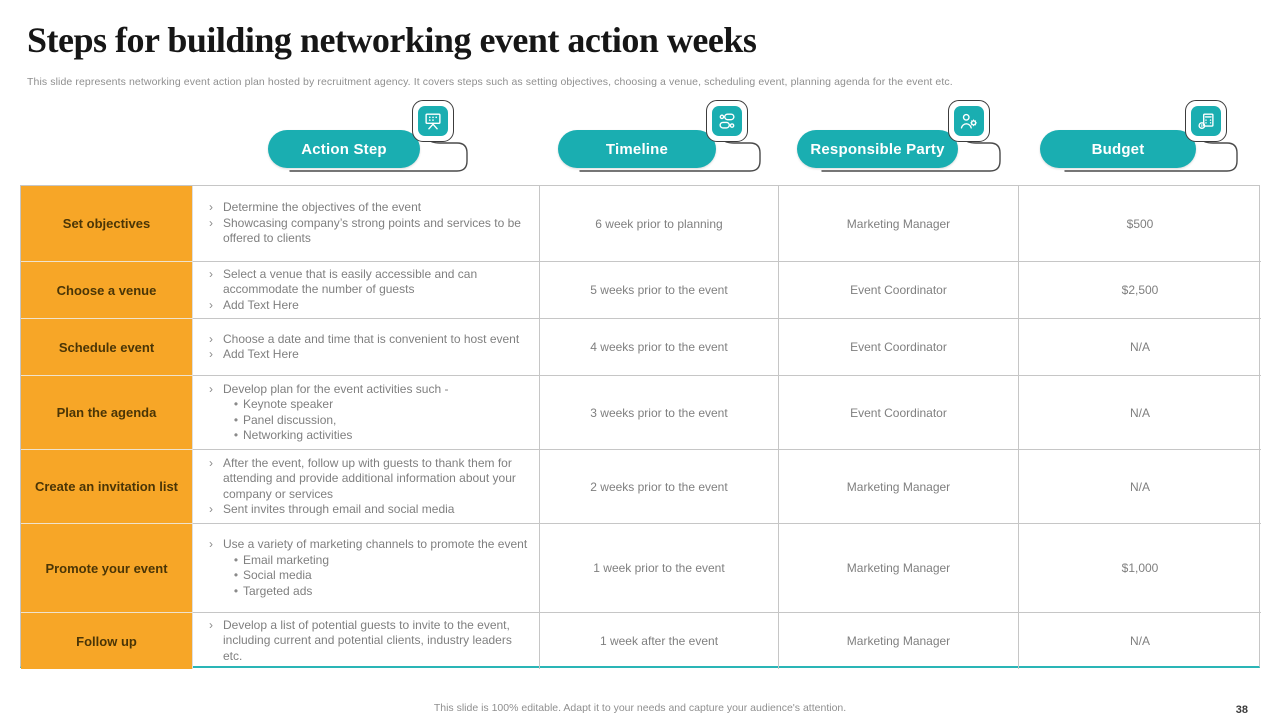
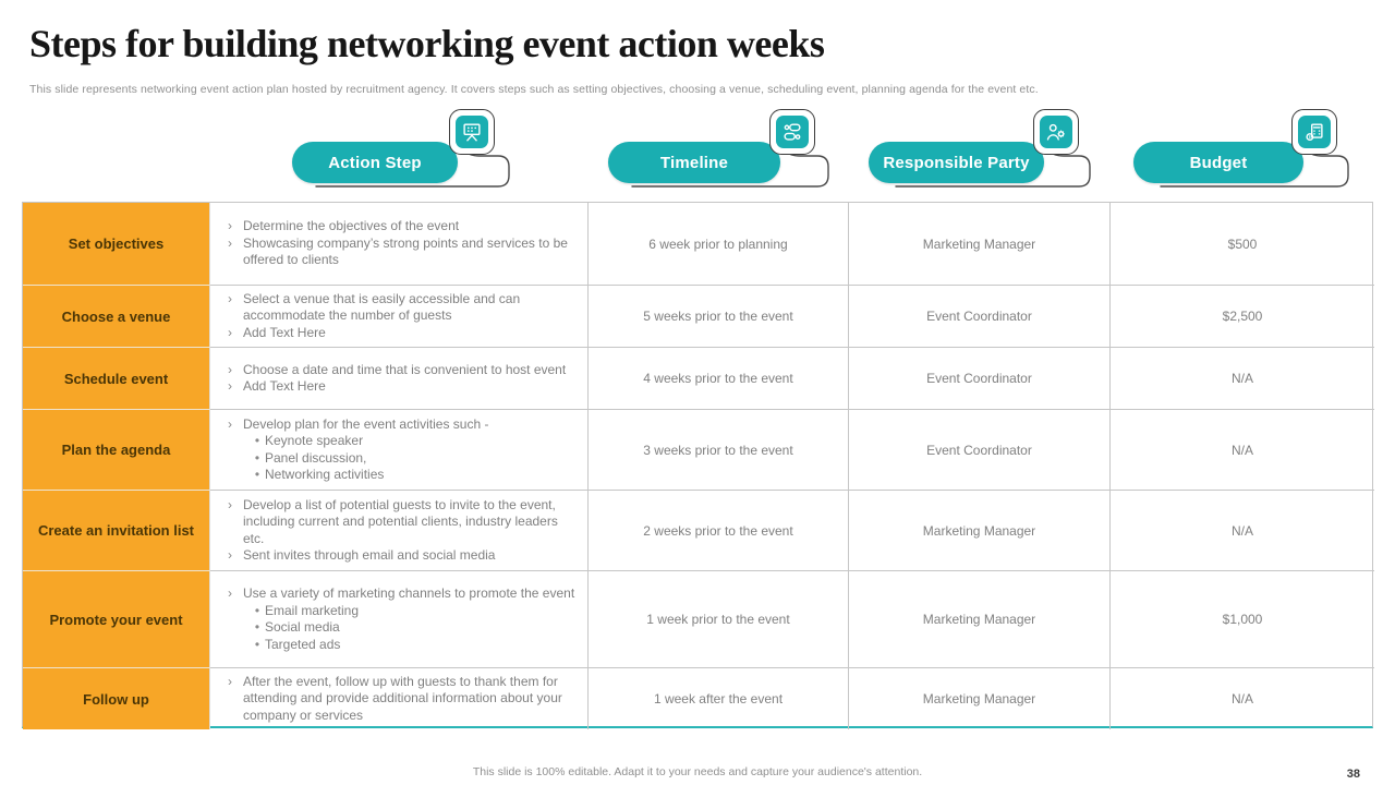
  Steps for building networking event action weeks
  This slide represents networking event action plan hosted by recruitment agency. It covers steps such as setting objectives, choosing a venue, scheduling event, planning agenda for the event etc.
  Action Step
  Timeline
  Responsible Party
  Budget
  Set objectives
  ›
  Determine the objectives of the event
  ›
  Showcasing company’s strong points and services to be offered to clients
  6 week prior to planning
  Marketing Manager
  $500
  Choose a venue
  ›
  Select a venue that is easily accessible and can accommodate the number of guests
  ›
  Add Text Here
  5 weeks prior to the event
  Event Coordinator
  $2,500
  Schedule event
  ›
  Choose a date and time that is convenient to host event
  ›
  Add Text Here
  4 weeks prior to the event
  Event Coordinator
  N/A
  Plan the agenda
  ›
  Develop plan for the event activities such -
  •
  Keynote speaker
  •
  Panel discussion,
  •
  Networking activities
  3 weeks prior to the event
  Event Coordinator
  N/A
  Create an invitation list
  ›
- After the event, follow up with guests to thank them for attending and provide additional information about your company or services
+ Develop a list of potential guests to invite to the event, including current and potential clients, industry leaders etc.
  ›
  Sent invites through email and social media
  2 weeks prior to the event
  Marketing Manager
  N/A
  Promote your event
  ›
  Use a variety of marketing channels to promote the event
  •
  Email marketing
  •
  Social media
  •
  Targeted ads
  1 week prior to the event
  Marketing Manager
  $1,000
  Follow up
  ›
- Develop a list of potential guests to invite to the event, including current and potential clients, industry leaders etc.
+ After the event, follow up with guests to thank them for attending and provide additional information about your company or services
  1 week after the event
  Marketing Manager
  N/A
  This slide is 100% editable. Adapt it to your needs and capture your audience's attention.
  38
